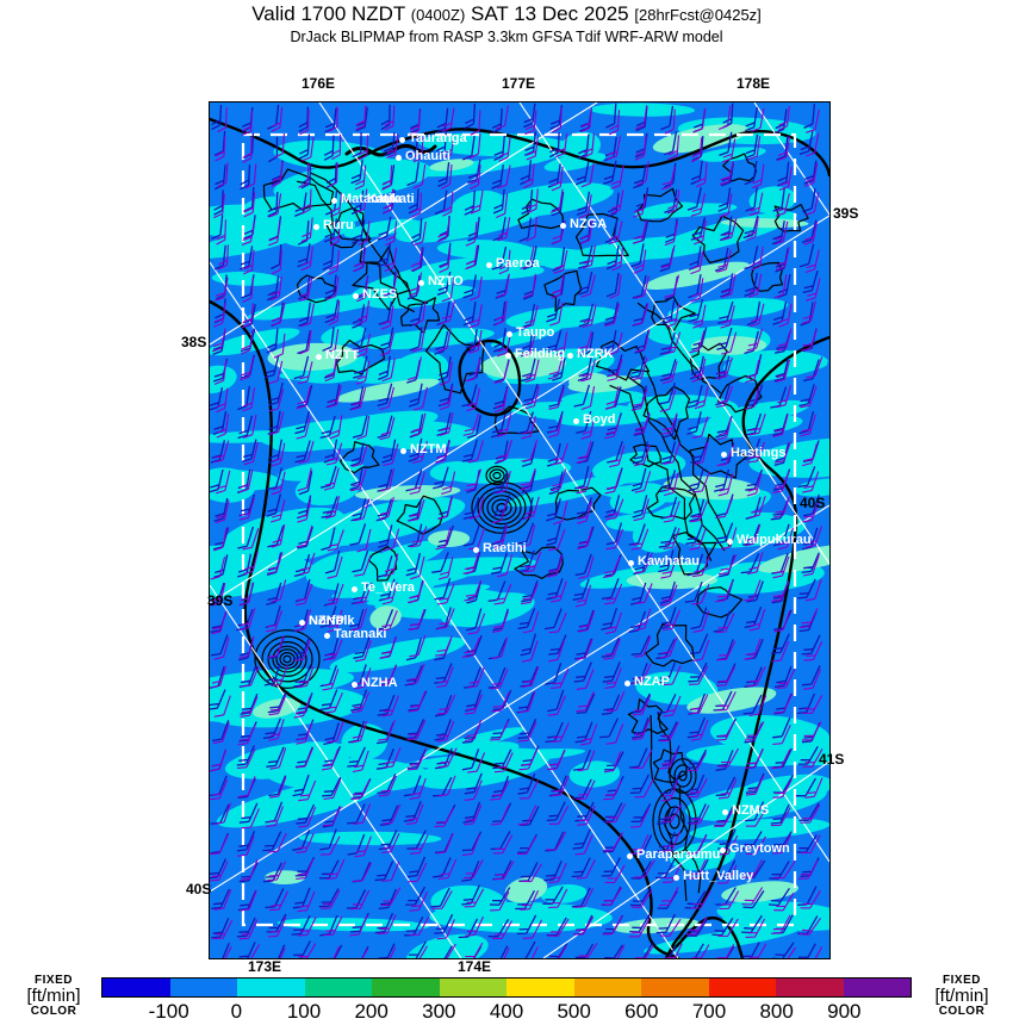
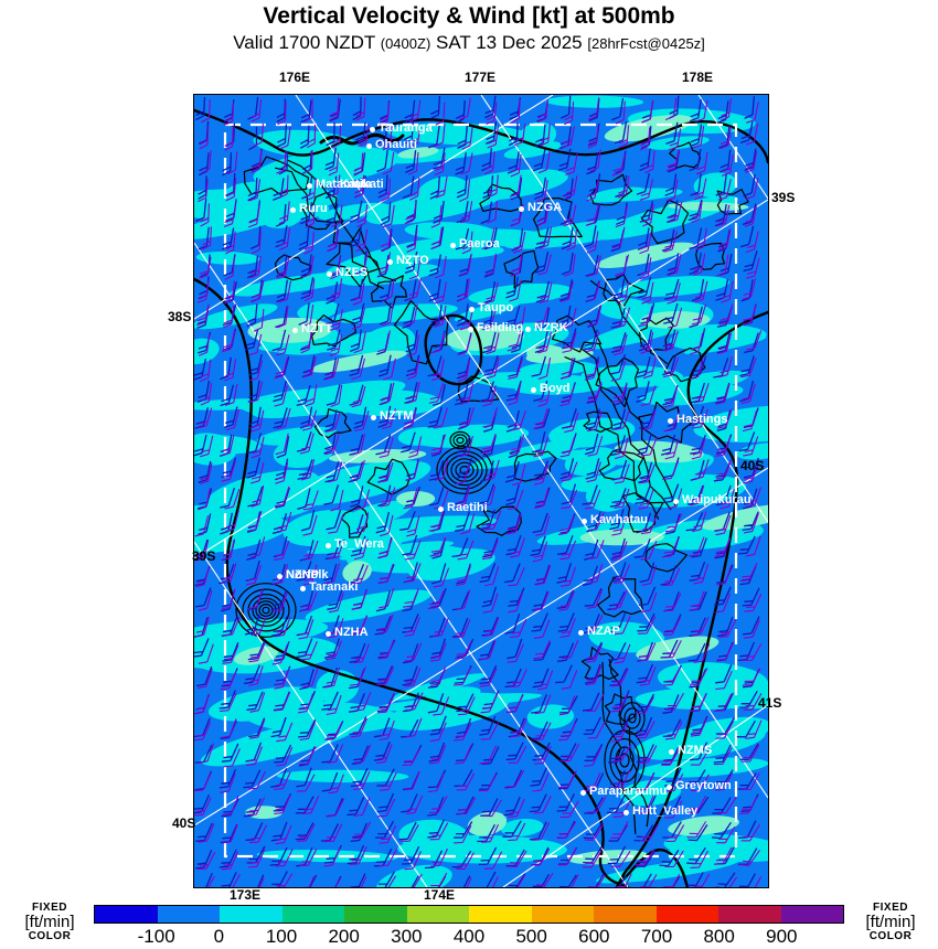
+ Vertical Velocity & Wind [kt] at 500mb
  Valid 1700 NZDT (0400Z) SAT 13 Dec 2025 [28hrFcst@0425z]
- DrJack BLIPMAP from RASP 3.3km GFSA Tdif WRF-ARW model
  Tauranga
  Ohauiti
  Matamata
  Katikati
  Ruru
  NZGA
  Paeroa
  NZTO
  NZES
  Taupo
  NZTT
  Feilding
  NZRK
  Boyd
  NZTM
  Hastings
  Raetihi
  Waipukurau
  Kawhatau
  Te_Wera
  Norfolk
  NZNP
  Taranaki
  NZHA
  NZAP
  NZMS
  Greytown
  Paraparaumu
  Hutt_Valley
  176E
  177E
  178E
  173E
  174E
  38S
  39S
  40S
  39S
  40S
  41S
  -100
  0
  100
  200
  300
  400
  500
  600
  700
  800
  900
  FIXED
  [ft/min]
  COLOR
  FIXED
  [ft/min]
  COLOR
